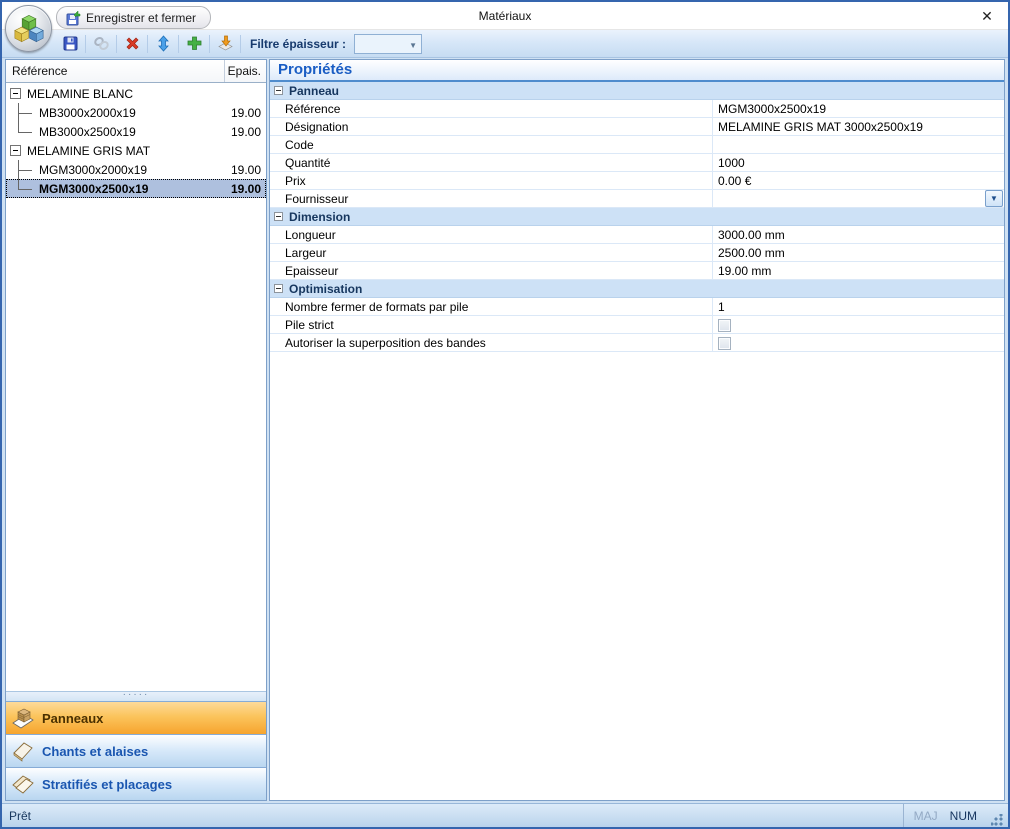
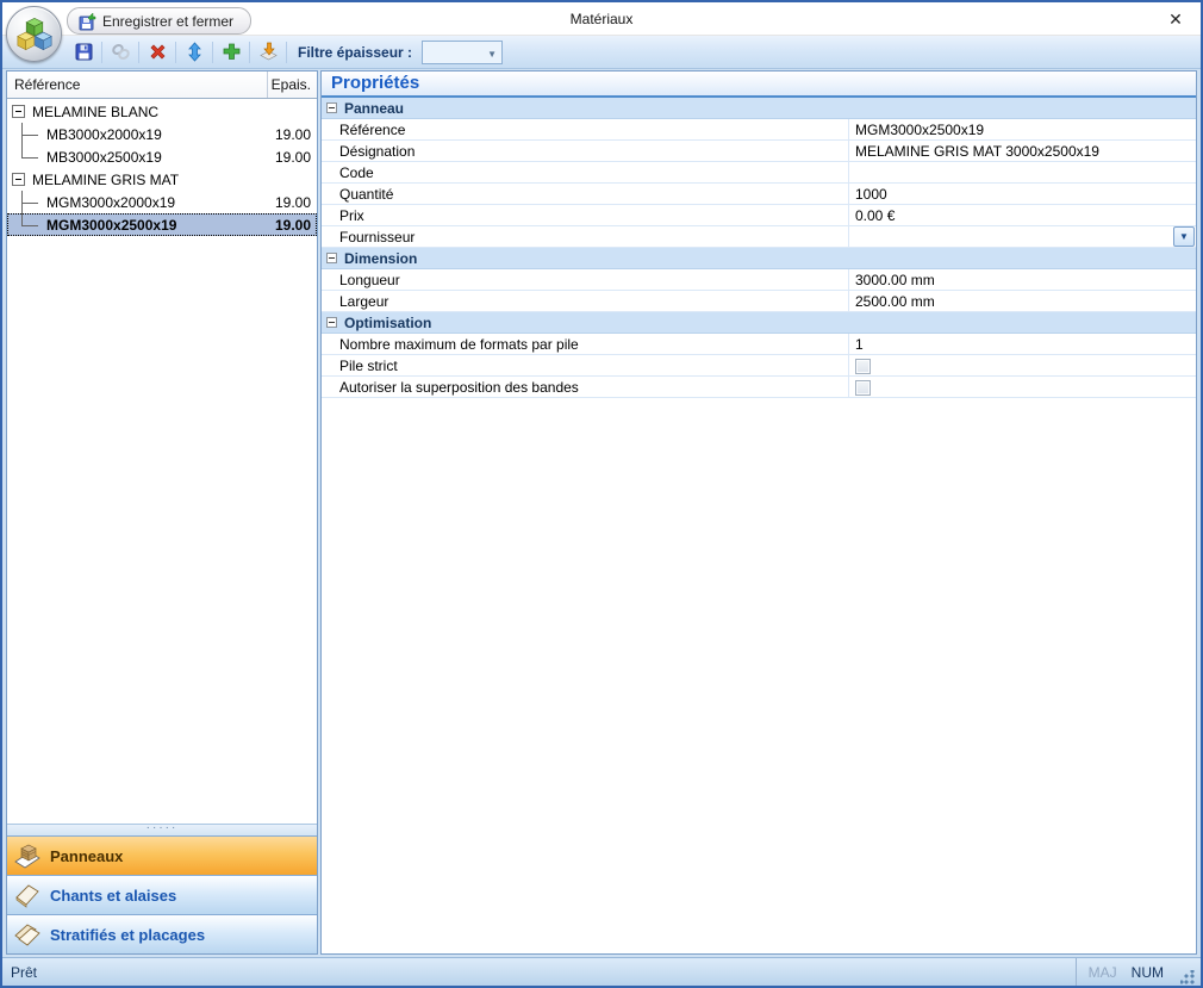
  Matériaux
  ✕
  Enregistrer et fermer
  Filtre épaisseur :
  ▼
  Référence
  Epais.
  MELAMINE BLANC
  MB3000x2000x19
  19.00
  MB3000x2500x19
  19.00
  MELAMINE GRIS MAT
  MGM3000x2000x19
  19.00
  MGM3000x2500x19
  19.00
  ·····
  Panneaux
  Chants et alaises
  Stratifiés et placages
  Propriétés
  Panneau
  Référence
  MGM3000x2500x19
  Désignation
  MELAMINE GRIS MAT 3000x2500x19
  Code
  Quantité
  1000
  Prix
  0.00 €
  Fournisseur
  ▼
  Dimension
  Longueur
  3000.00 mm
  Largeur
  2500.00 mm
- Epaisseur
- 19.00 mm
  Optimisation
- Nombre fermer de formats par pile
+ Nombre maximum de formats par pile
  1
  Pile strict
  Autoriser la superposition des bandes
  Prêt
  MAJ
  NUM
